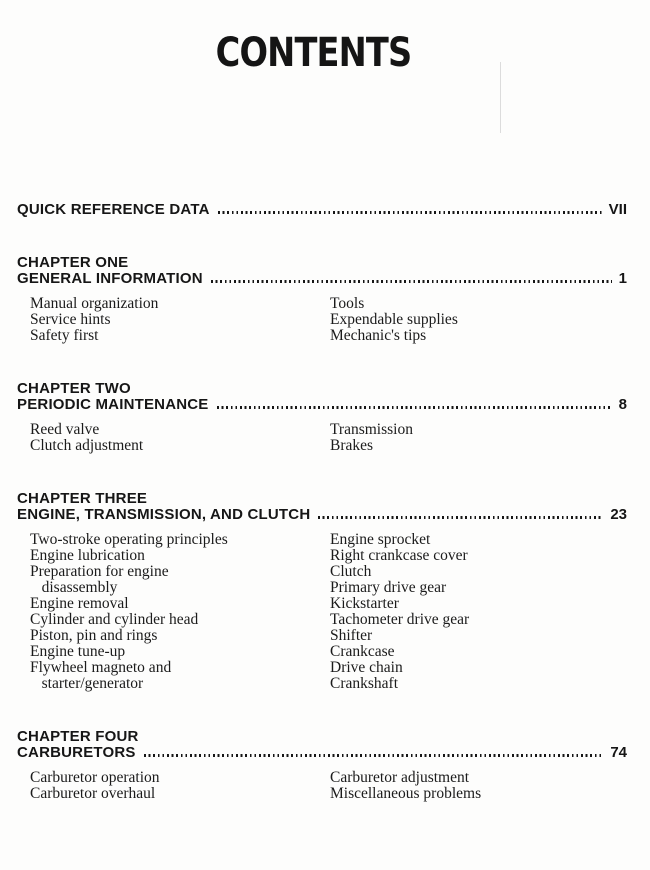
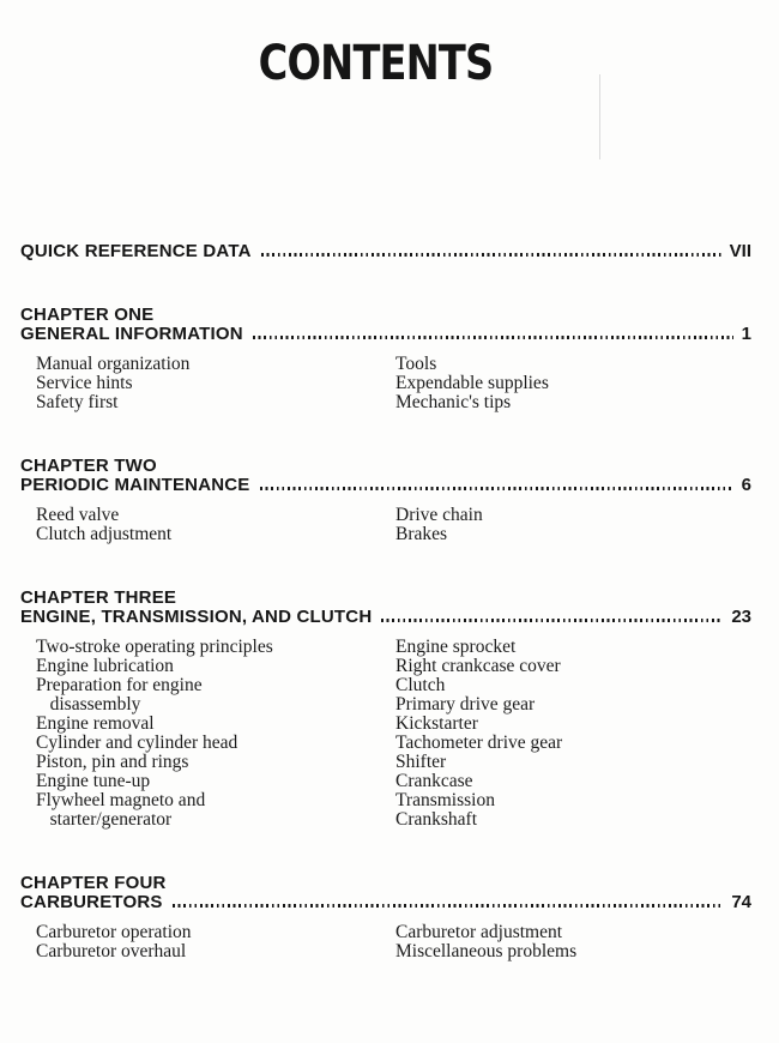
  CONTENTS
  QUICK REFERENCE DATA
  VII
  CHAPTER ONE
  GENERAL INFORMATION
  1
  Manual organization
  Service hints
  Safety first
  Tools
  Expendable supplies
  Mechanic's tips
  CHAPTER TWO
  PERIODIC MAINTENANCE
- 8
+ 6
  Reed valve
  Clutch adjustment
- Transmission
+ Drive chain
  Brakes
  CHAPTER THREE
  ENGINE, TRANSMISSION, AND CLUTCH
  23
  Two-stroke operating principles
  Engine lubrication
  Preparation for engine
  disassembly
  Engine removal
  Cylinder and cylinder head
  Piston, pin and rings
  Engine tune-up
  Flywheel magneto and
  starter/generator
  Engine sprocket
  Right crankcase cover
  Clutch
  Primary drive gear
  Kickstarter
  Tachometer drive gear
  Shifter
  Crankcase
- Drive chain
+ Transmission
  Crankshaft
  CHAPTER FOUR
  CARBURETORS
  74
  Carburetor operation
  Carburetor overhaul
  Carburetor adjustment
  Miscellaneous problems
